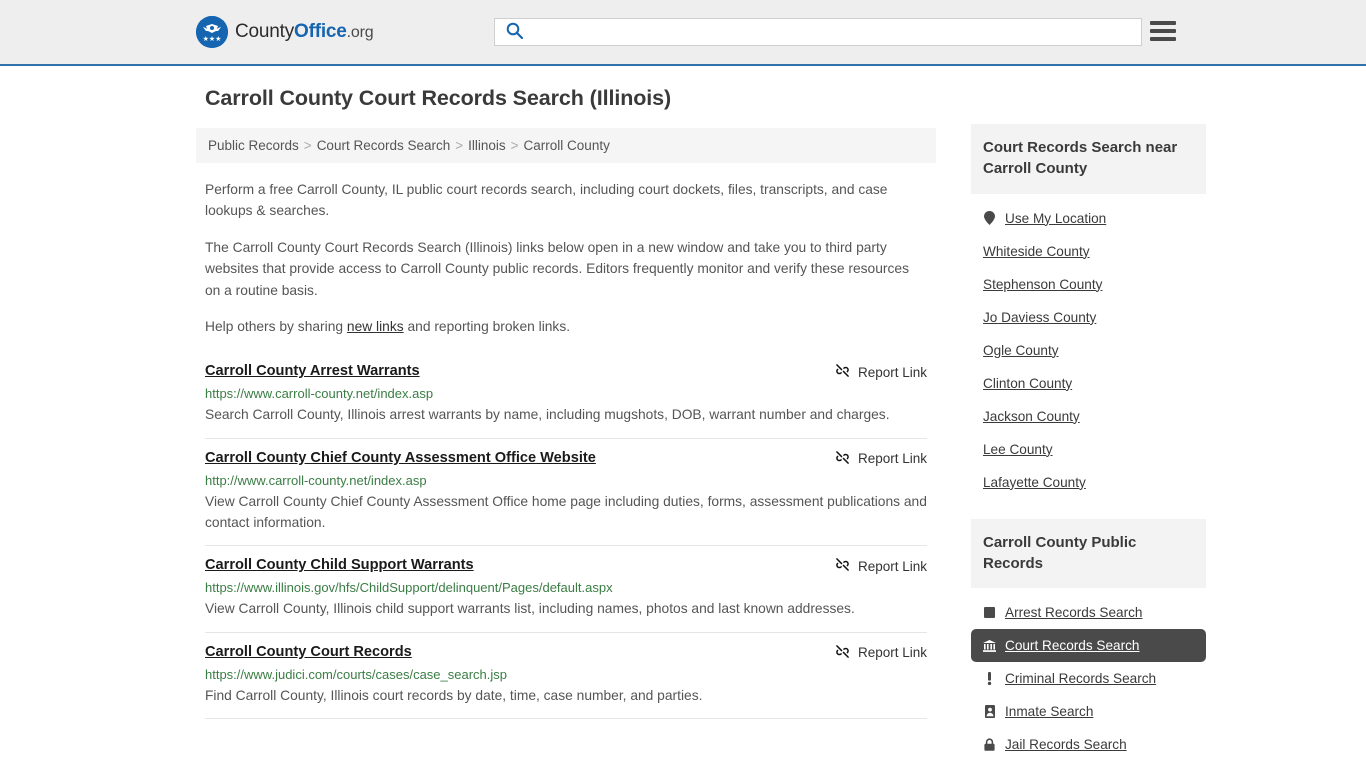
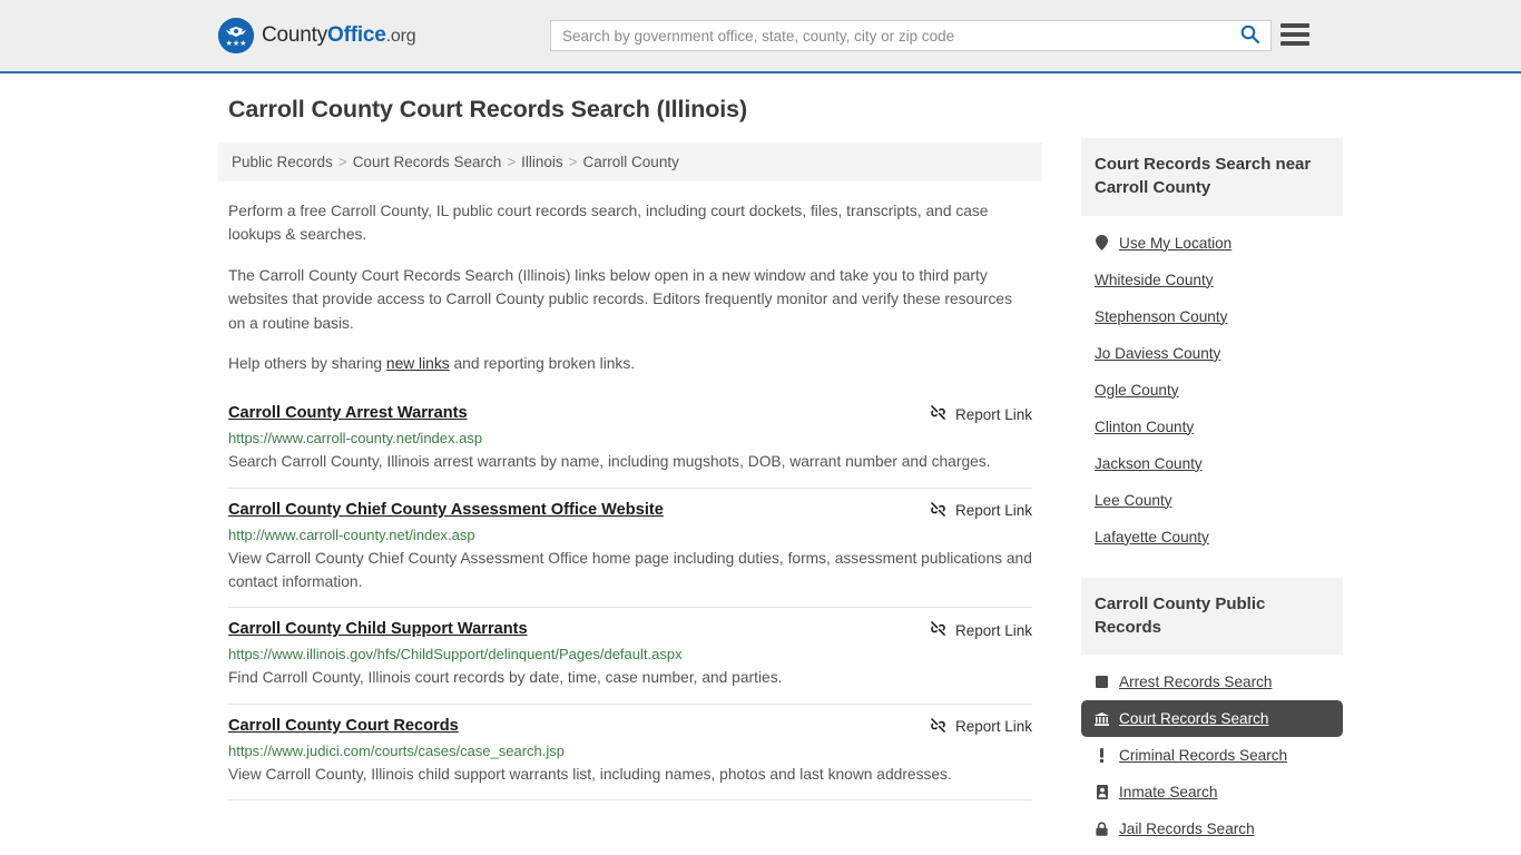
  ★★★
  CountyOffice.org
+ Search by government office, state, county, city or zip code
  Carroll County Court Records Search (Illinois)
  Public Records > Court Records Search > Illinois > Carroll County
  Perform a free Carroll County, IL public court records search, including court dockets, files, transcripts, and case lookups & searches.
  The Carroll County Court Records Search (Illinois) links below open in a new window and take you to third party websites that provide access to Carroll County public records. Editors frequently monitor and verify these resources on a routine basis.
  Help others by sharing new links and reporting broken links.
  Carroll County Arrest Warrants
  Report Link
  https://www.carroll-county.net/index.asp
  Search Carroll County, Illinois arrest warrants by name, including mugshots, DOB, warrant number and charges.
  Carroll County Chief County Assessment Office Website
  Report Link
  http://www.carroll-county.net/index.asp
  View Carroll County Chief County Assessment Office home page including duties, forms, assessment publications and contact information.
  Carroll County Child Support Warrants
  Report Link
  https://www.illinois.gov/hfs/ChildSupport/delinquent/Pages/default.aspx
- View Carroll County, Illinois child support warrants list, including names, photos and last known addresses.
+ Find Carroll County, Illinois court records by date, time, case number, and parties.
  Carroll County Court Records
  Report Link
  https://www.judici.com/courts/cases/case_search.jsp
- Find Carroll County, Illinois court records by date, time, case number, and parties.
+ View Carroll County, Illinois child support warrants list, including names, photos and last known addresses.
  Court Records Search near Carroll County
  Use My Location
  Whiteside County
  Stephenson County
  Jo Daviess County
  Ogle County
  Clinton County
  Jackson County
  Lee County
  Lafayette County
  Carroll County Public Records
  Arrest Records Search
  Court Records Search
  Criminal Records Search
  Inmate Search
  Jail Records Search
